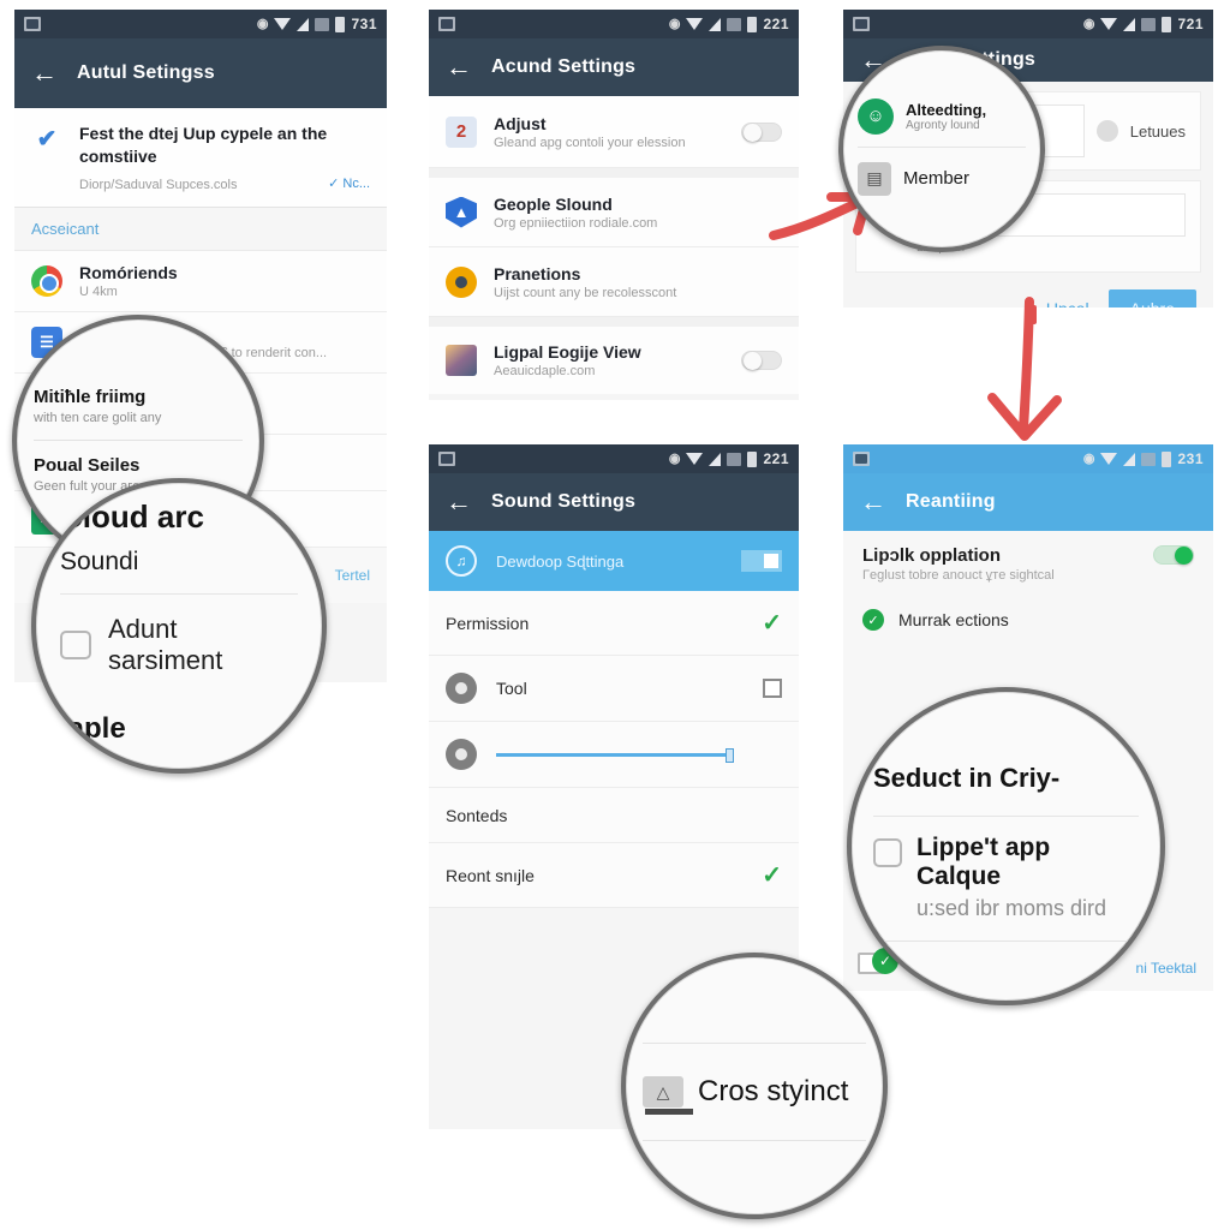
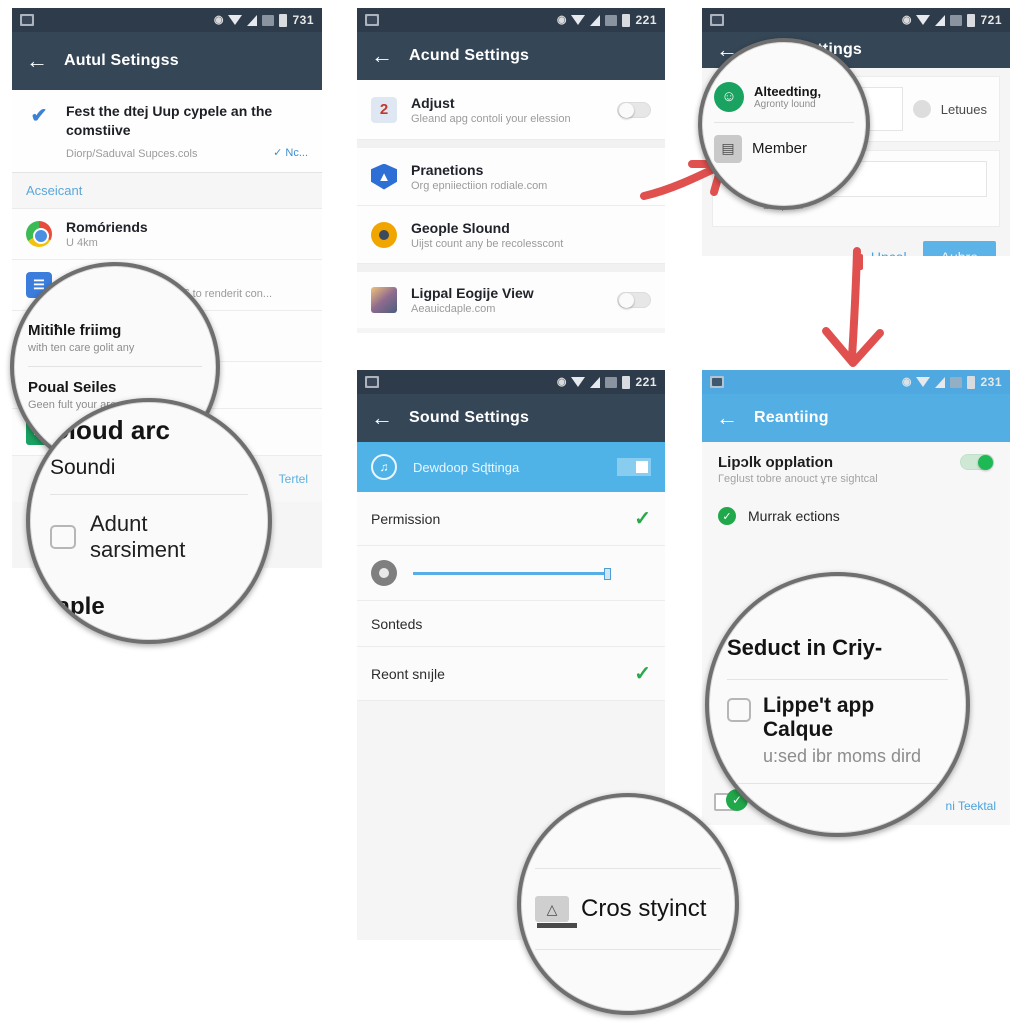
  ◉
  731
  ←
  Autul Setingss
  ✔
  Fest the dtej Uup cypele an the comstiive
  Diorp/Saduval Supces.cols
  ✓ Nc...
  Acseicant
  Romóriends
  U 4km
  ☰
  Tertel
  ◉
  221
  ←
  Acund Settings
  2
  Adjust
  Gleand apg contoli your elession
  ▲
- Geople Slound
+ Pranetions
  Org epniiectiion rodiale.com
- Pranetions
+ Geople Slound
  Uijst count any be recolesscont
  Ligpal Eogĳe View
  Aeauicdaple.com
  ◉
  721
  ←
  Letuues
  ◉
  221
  ←
  Sound Settings
  ♫
  Dewdoop Sɖttinga
  Permission
  ✓
- Tool
  Sonteds
  Reont snıјle
  ✓
  ◉
  231
  ←
  Reantiing
  Lipɔlk opplation
  Γeglust tobre anouсt ұтe sightcal
  ✓
  Murrak ections
  ni Teektal
  ✓
  Mitiħle friimg
  with ten care golit any
  Poual Seiles
  loud arc
  Soundi
  Adunt sarsiment
  ☺
  Alteedting,
  Agronty lound
  ▤
  Member
  Seduct in Criy-
  Lippe't app Calque
  u:sed ibr moms dird
  △
  Cros styinct
